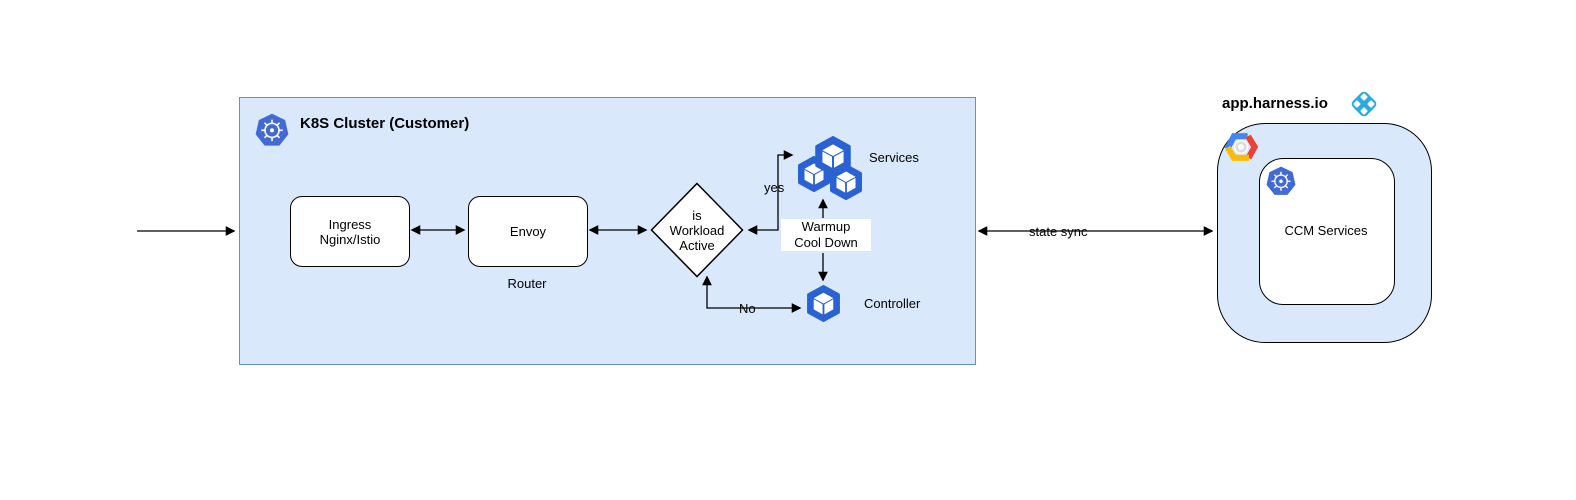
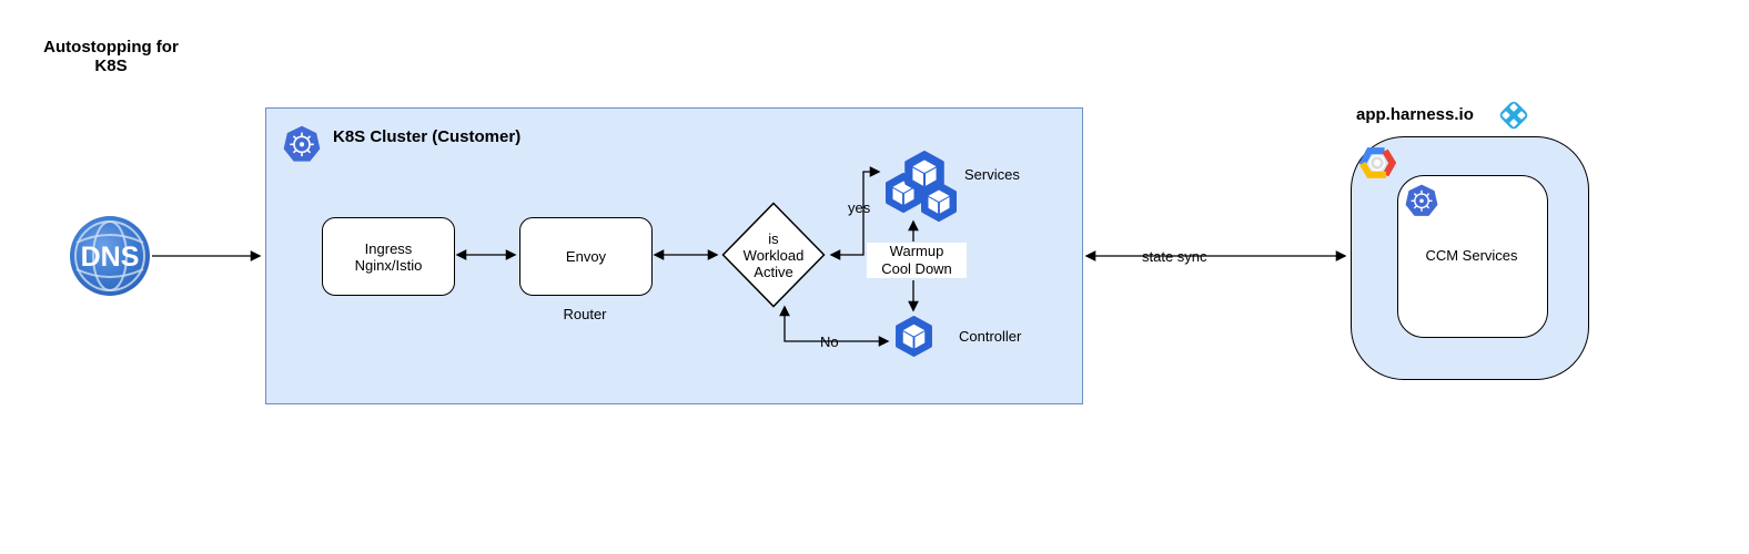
+ Autostopping for
+ K8S
+ DNS
  K8S Cluster (Customer)
  Ingress
  Nginx/Istio
  Envoy
  Router
  is
  Workload
  Active
  Services
  Warmup
  Cool Down
  Controller
  yes
  app.harness.io
  CCM Services
